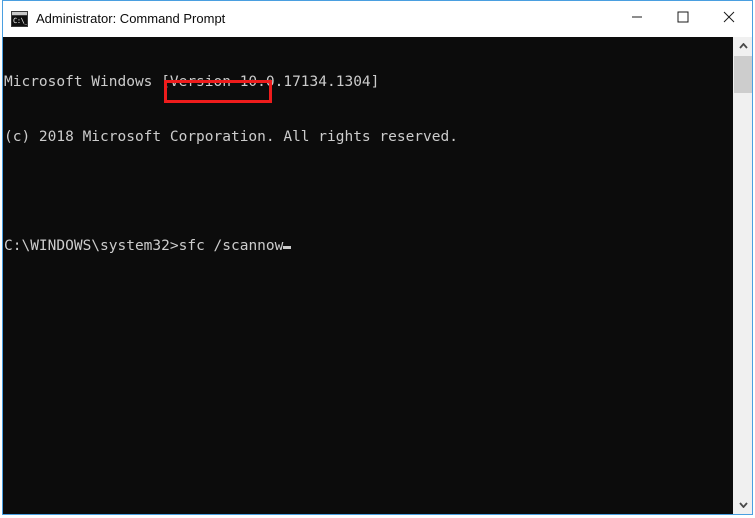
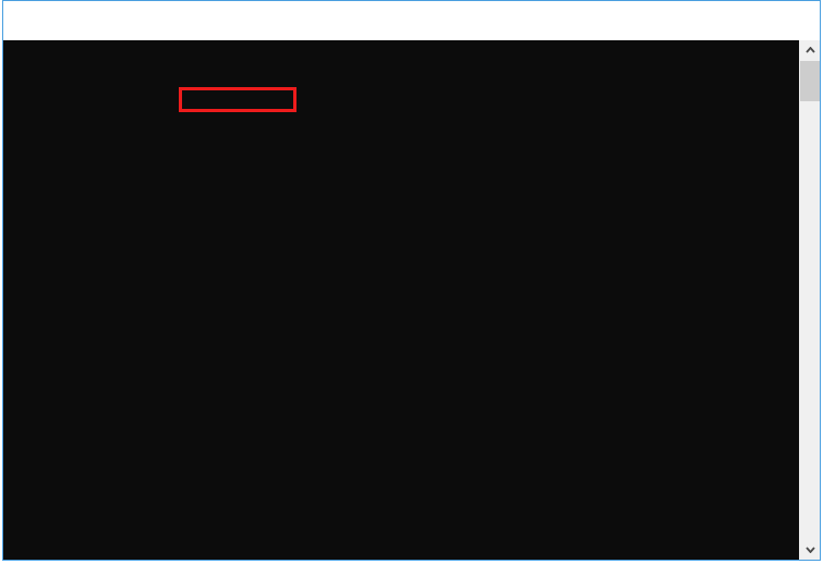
- C:\_
- Administrator: Command Prompt
- Microsoft Windows [Version 10.0.17134.1304]
- (c) 2018 Microsoft Corporation. All rights reserved.
- C:\WINDOWS\system32>sfc /scannow
